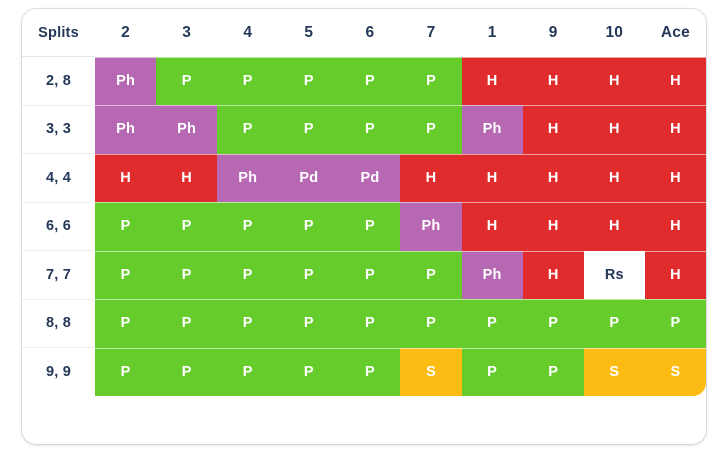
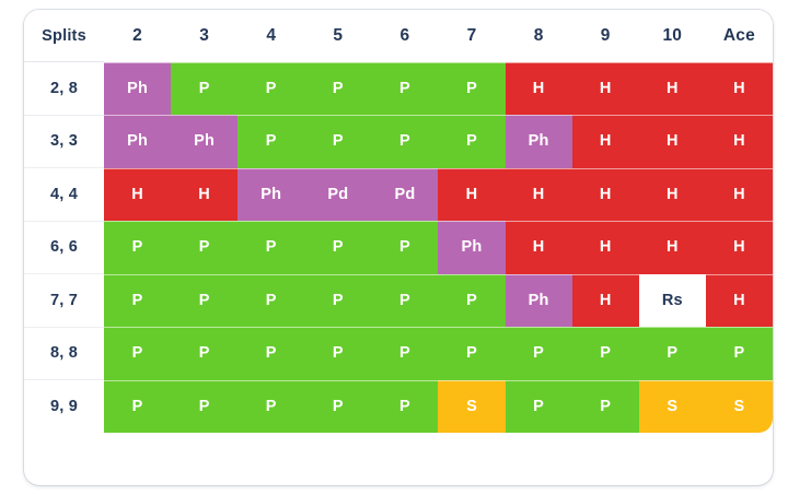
- Splits	2	3	4	5	6	7	1	9	10	Ace
+ Splits	2	3	4	5	6	7	8	9	10	Ace
  2, 8	Ph	P	P	P	P	P	H	H	H	H
  3, 3	Ph	Ph	P	P	P	P	Ph	H	H	H
  4, 4	H	H	Ph	Pd	Pd	H	H	H	H	H
  6, 6	P	P	P	P	P	Ph	H	H	H	H
  7, 7	P	P	P	P	P	P	Ph	H	Rs	H
  8, 8	P	P	P	P	P	P	P	P	P	P
  9, 9	P	P	P	P	P	S	P	P	S	S
